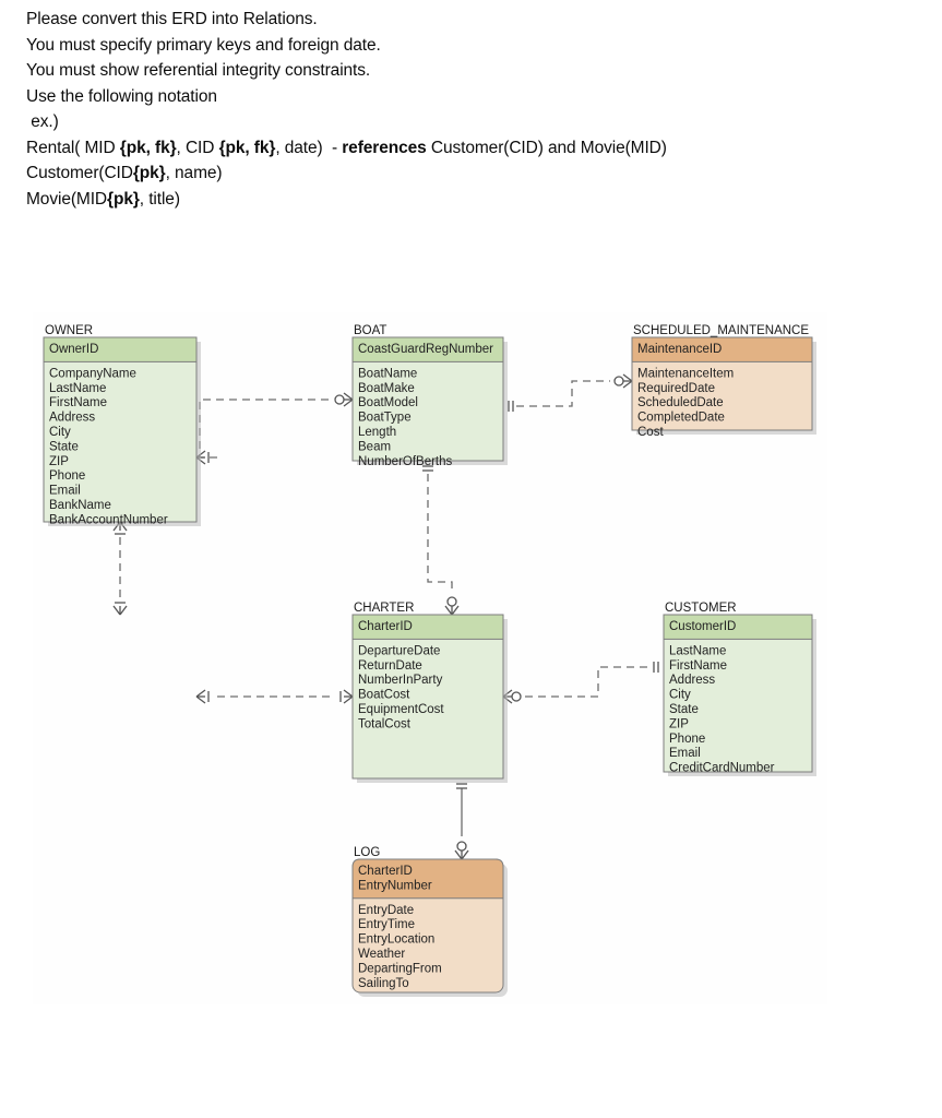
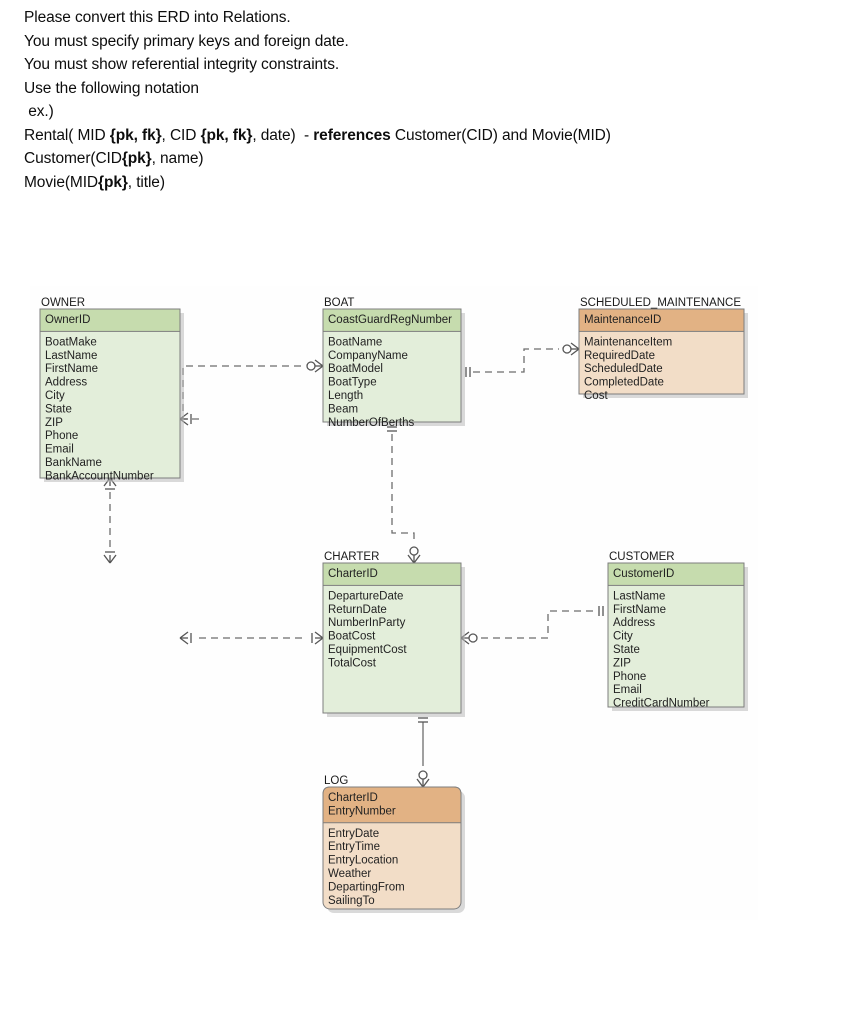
  Please convert this ERD into Relations.
  You must specify primary keys and foreign date.
  You must show referential integrity constraints.
  Use the following notation
  ex.)
  Rental( MID {pk, fk}, CID {pk, fk}, date) - references Customer(CID) and Movie(MID)
  Customer(CID{pk}, name)
  Movie(MID{pk}, title)
  OWNER
  OwnerID
- CompanyName
+ BoatMake
  LastName
  FirstName
  Address
  City
  State
  ZIP
  Phone
  Email
  BankName
  BankAccountNumber
  BOAT
  CoastGuardRegNumber
  BoatName
- BoatMake
+ CompanyName
  BoatModel
  BoatType
  Length
  Beam
  NumberOfBerths
  SCHEDULED_MAINTENANCE
  MaintenanceID
  MaintenanceItem
  RequiredDate
  ScheduledDate
  CompletedDate
  Cost
  CHARTER
  CharterID
  DepartureDate
  ReturnDate
  NumberInParty
  BoatCost
  EquipmentCost
  TotalCost
  CUSTOMER
  CustomerID
  LastName
  FirstName
  Address
  City
  State
  ZIP
  Phone
  Email
  CreditCardNumber
  LOG
  CharterID
  EntryNumber
  EntryDate
  EntryTime
  EntryLocation
  Weather
  DepartingFrom
  SailingTo
